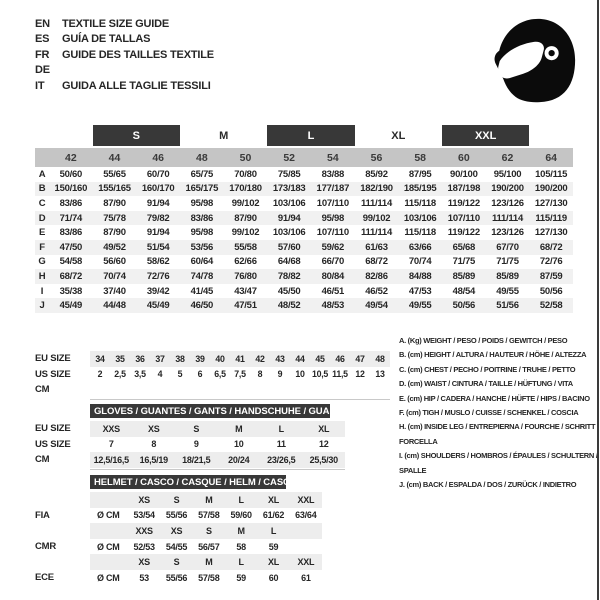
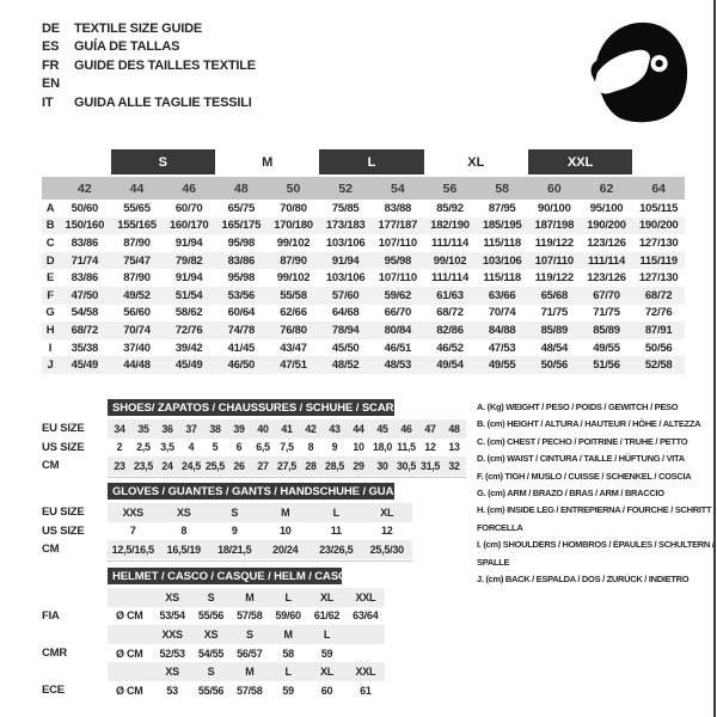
- EN
+ DE
  TEXTILE SIZE GUIDE
  ES
  GUÍA DE TALLAS
  FR
  GUIDE DES TAILLES TEXTILE
- DE
+ EN
  IT
  GUIDA ALLE TAGLIE TESSILI
  S
  M
  L
  XL
  XXL
  42
  44
  46
  48
  50
  52
  54
  56
  58
  60
  62
  64
  A
  50/60
  55/65
  60/70
  65/75
  70/80
  75/85
  83/88
  85/92
  87/95
  90/100
  95/100
  105/115
  B
  150/160
  155/165
  160/170
  165/175
  170/180
  173/183
  177/187
  182/190
  185/195
  187/198
  190/200
  190/200
  C
  83/86
  87/90
  91/94
  95/98
  99/102
  103/106
  107/110
  111/114
  115/118
  119/122
  123/126
  127/130
  D
  71/74
- 75/78
+ 75/47
  79/82
  83/86
  87/90
  91/94
  95/98
  99/102
  103/106
  107/110
  111/114
  115/119
  E
  83/86
  87/90
  91/94
  95/98
  99/102
  103/106
  107/110
  111/114
  115/118
  119/122
  123/126
  127/130
  F
  47/50
  49/52
  51/54
  53/56
  55/58
  57/60
  59/62
  61/63
  63/66
  65/68
  67/70
  68/72
  G
  54/58
  56/60
  58/62
  60/64
  62/66
  64/68
  66/70
  68/72
  70/74
  71/75
  71/75
  72/76
  H
  68/72
  70/74
  72/76
  74/78
  76/80
- 78/82
+ 78/94
  80/84
  82/86
  84/88
  85/89
  85/89
- 87/59
+ 87/91
  I
  35/38
  37/40
  39/42
  41/45
  43/47
  45/50
  46/51
  46/52
  47/53
  48/54
  49/55
  50/56
  J
  45/49
  44/48
  45/49
  46/50
  47/51
  48/52
  48/53
  49/54
  49/55
  50/56
  51/56
  52/58
+ SHOES/ ZAPATOS / CHAUSSURES / SCHUHE / SCARPE
  EU SIZE
  34
  35
  36
  37
  38
  39
  40
  41
  42
  43
  44
  45
  46
  47
  48
  US SIZE
  2
  2,5
  3,5
  4
  5
  6
  6,5
  7,5
  8
  9
  10
- 10,5
+ 18,0
  11,5
  12
  13
  CM
+ 23
+ 23,5
+ 24
+ 24,5
+ 25,5
+ 26
+ 27
+ 27,5
+ 28
+ 28,5
+ 29
+ 30
+ 30,5
+ 31,5
+ 32
  GLOVES / GUANTES / GANTS / HANDSCHUHE / GUANTI
  EU SIZE
  XXS
  XS
  S
  M
  L
  XL
  US SIZE
  7
  8
  9
  10
  11
  12
  CM
  12,5/16,5
  16,5/19
  18/21,5
  20/24
  23/26,5
  25,5/30
  HELMET / CASCO / CASQUE / HELM / CASCO
  XS
  S
  M
  L
  XL
  XXL
  FIA
  Ø CM
  53/54
  55/56
  57/58
  59/60
  61/62
  63/64
  XXS
  XS
  S
  M
  L
  CMR
  Ø CM
  52/53
  54/55
  56/57
  58
  59
  XS
  S
  M
  L
  XL
  XXL
  ECE
  Ø CM
  53
  55/56
  57/58
  59
  60
  61
  A. (Kg) WEIGHT / PESO / POIDS / GEWITCH / PESO
  B. (cm) HEIGHT / ALTURA / HAUTEUR / HÖHE / ALTEZZA
  C. (cm) CHEST / PECHO / POITRINE / TRUHE / PETTO
  D. (cm) WAIST / CINTURA / TAILLE / HÜFTUNG / VITA
- E. (cm) HIP / CADERA / HANCHE / HÜFTE / HIPS / BACINO
  F. (cm) TIGH / MUSLO / CUISSE / SCHENKEL / COSCIA
+ G. (cm) ARM / BRAZO / BRAS / ARM / BRACCIO
  H. (cm) INSIDE LEG / ENTREPIERNA / FOURCHE / SCHRITT FORCELLA
  I. (cm) SHOULDERS / HOMBROS / ÉPAULES / SCHULTERN SPALLE
  J. (cm) BACK / ESPALDA / DOS / ZURÜCK / INDIETRO
